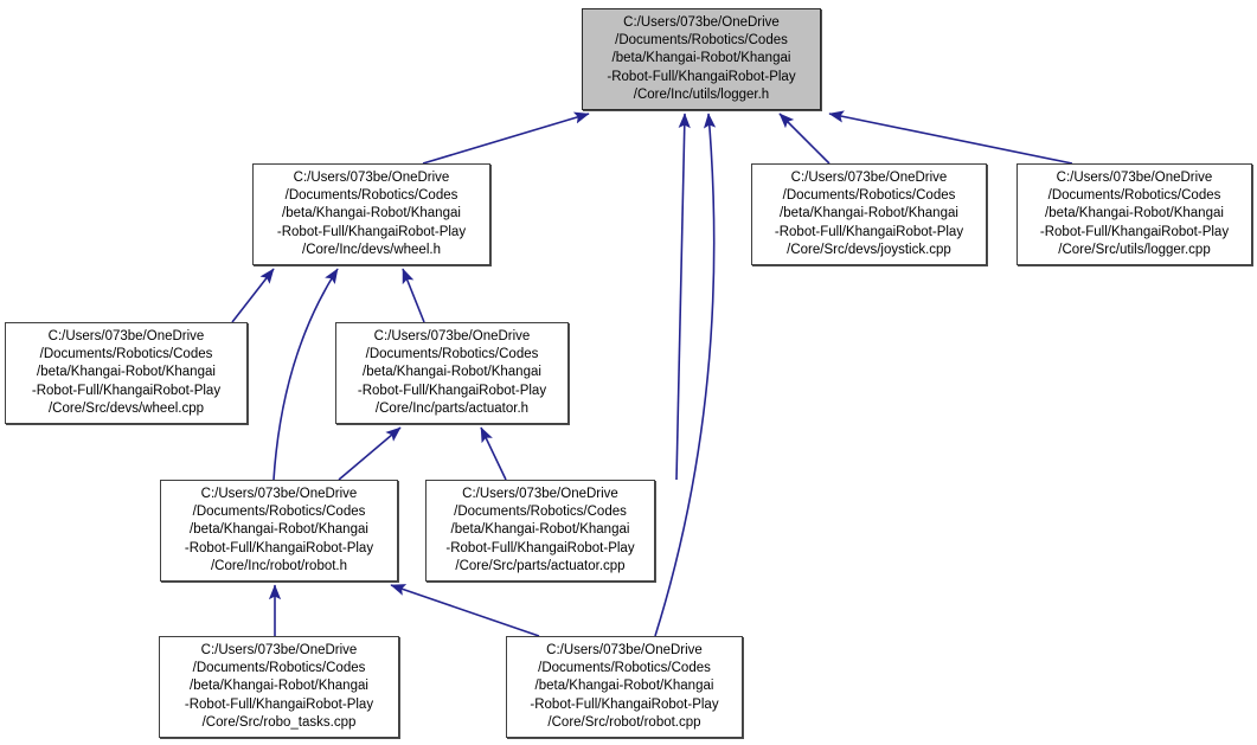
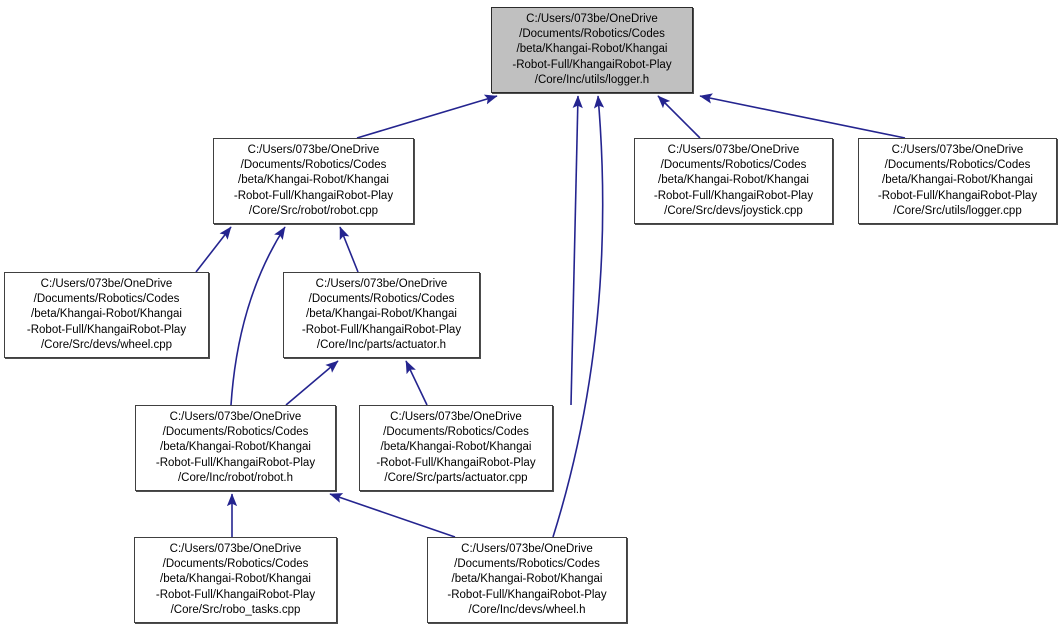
  C:/Users/073be/OneDrive
  /Documents/Robotics/Codes
  /beta/Khangai-Robot/Khangai
  -Robot-Full/KhangaiRobot-Play
  /Core/Inc/utils/logger.h
  C:/Users/073be/OneDrive
  /Documents/Robotics/Codes
  /beta/Khangai-Robot/Khangai
  -Robot-Full/KhangaiRobot-Play
- /Core/Inc/devs/wheel.h
+ /Core/Src/robot/robot.cpp
  C:/Users/073be/OneDrive
  /Documents/Robotics/Codes
  /beta/Khangai-Robot/Khangai
  -Robot-Full/KhangaiRobot-Play
  /Core/Src/devs/joystick.cpp
  C:/Users/073be/OneDrive
  /Documents/Robotics/Codes
  /beta/Khangai-Robot/Khangai
  -Robot-Full/KhangaiRobot-Play
  /Core/Src/utils/logger.cpp
  C:/Users/073be/OneDrive
  /Documents/Robotics/Codes
  /beta/Khangai-Robot/Khangai
  -Robot-Full/KhangaiRobot-Play
  /Core/Src/devs/wheel.cpp
  C:/Users/073be/OneDrive
  /Documents/Robotics/Codes
  /beta/Khangai-Robot/Khangai
  -Robot-Full/KhangaiRobot-Play
  /Core/Inc/parts/actuator.h
  C:/Users/073be/OneDrive
  /Documents/Robotics/Codes
  /beta/Khangai-Robot/Khangai
  -Robot-Full/KhangaiRobot-Play
  /Core/Inc/robot/robot.h
  C:/Users/073be/OneDrive
  /Documents/Robotics/Codes
  /beta/Khangai-Robot/Khangai
  -Robot-Full/KhangaiRobot-Play
  /Core/Src/parts/actuator.cpp
  C:/Users/073be/OneDrive
  /Documents/Robotics/Codes
  /beta/Khangai-Robot/Khangai
  -Robot-Full/KhangaiRobot-Play
  /Core/Src/robo_tasks.cpp
  C:/Users/073be/OneDrive
  /Documents/Robotics/Codes
  /beta/Khangai-Robot/Khangai
  -Robot-Full/KhangaiRobot-Play
- /Core/Src/robot/robot.cpp
+ /Core/Inc/devs/wheel.h
